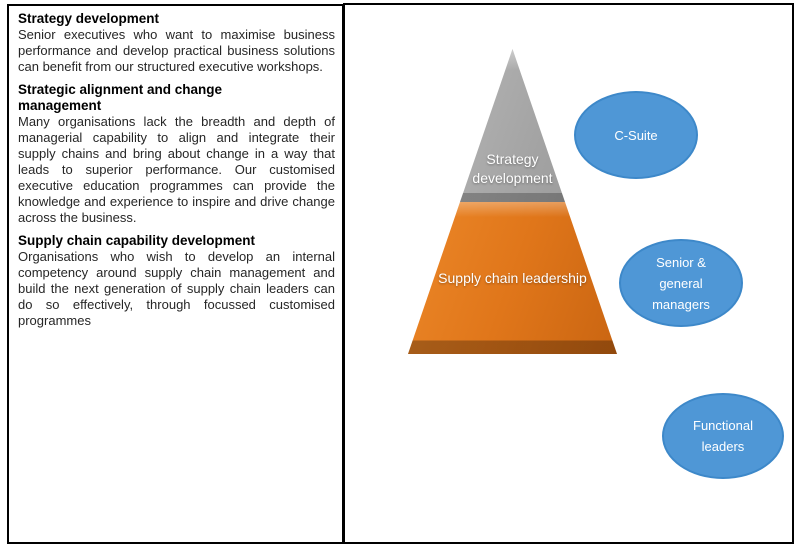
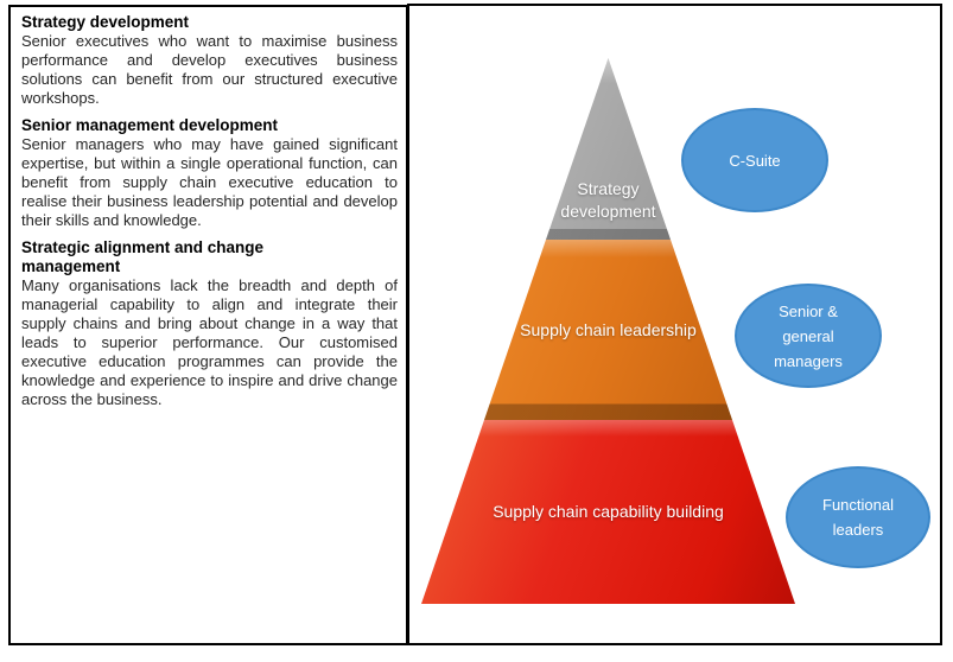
  Strategy development
- Senior executives who want to maximise business performance and develop practical business solutions can benefit from our structured executive workshops.
+ Senior executives who want to maximise business performance and develop executives business solutions can benefit from our structured executive workshops.
+ Senior management development
+ Senior managers who may have gained significant expertise, but within a single operational function, can benefit from supply chain executive education to realise their business leadership potential and develop their skills and knowledge.
  Strategic alignment and change
  management
  Many organisations lack the breadth and depth of managerial capability to align and integrate their supply chains and bring about change in a way that leads to superior performance. Our customised executive education programmes can provide the knowledge and experience to inspire and drive change across the business.
- Supply chain capability development
- Organisations who wish to develop an internal competency around supply chain management and build the next generation of supply chain leaders can do so effectively, through focussed customised programmes
  Strategy
  development
  Supply chain leadership
+ Supply chain capability building
  C-Suite
  Senior &
  general
  managers
  Functional
  leaders
